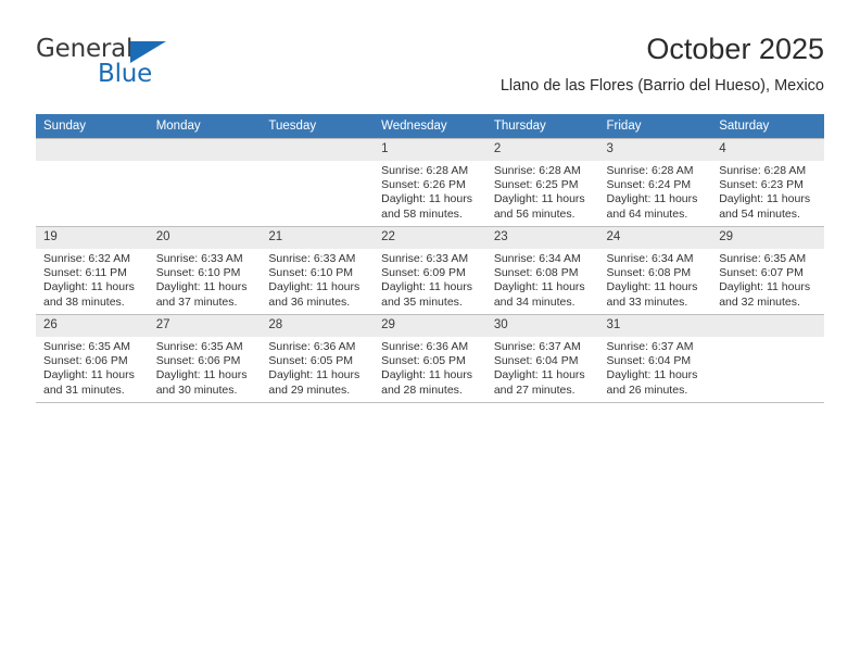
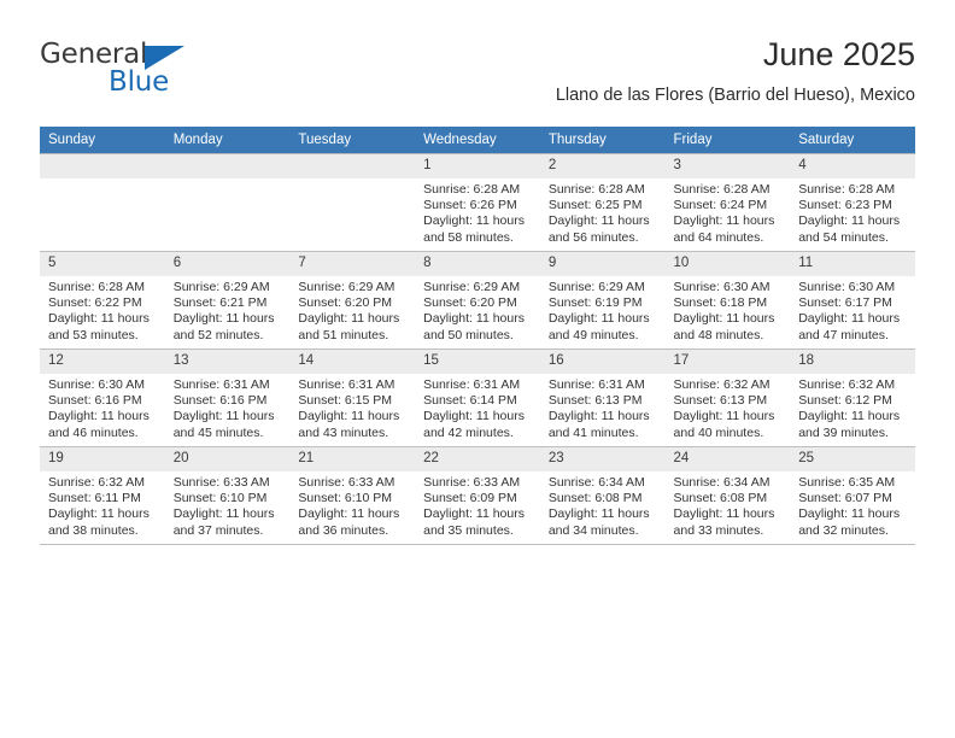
  General
  Blue
- October 2025
+ June 2025
  Llano de las Flores (Barrio del Hueso), Mexico
  Sunday	Monday	Tuesday	Wednesday	Thursday	Friday	Saturday
  			1Sunrise: 6:28 AMSunset: 6:26 PMDaylight: 11 hoursand 58 minutes.	2Sunrise: 6:28 AMSunset: 6:25 PMDaylight: 11 hoursand 56 minutes.	3Sunrise: 6:28 AMSunset: 6:24 PMDaylight: 11 hoursand 64 minutes.	4Sunrise: 6:28 AMSunset: 6:23 PMDaylight: 11 hoursand 54 minutes.
+ 5Sunrise: 6:28 AMSunset: 6:22 PMDaylight: 11 hoursand 53 minutes.	6Sunrise: 6:29 AMSunset: 6:21 PMDaylight: 11 hoursand 52 minutes.	7Sunrise: 6:29 AMSunset: 6:20 PMDaylight: 11 hoursand 51 minutes.	8Sunrise: 6:29 AMSunset: 6:20 PMDaylight: 11 hoursand 50 minutes.	9Sunrise: 6:29 AMSunset: 6:19 PMDaylight: 11 hoursand 49 minutes.	10Sunrise: 6:30 AMSunset: 6:18 PMDaylight: 11 hoursand 48 minutes.	11Sunrise: 6:30 AMSunset: 6:17 PMDaylight: 11 hoursand 47 minutes.
+ 12Sunrise: 6:30 AMSunset: 6:16 PMDaylight: 11 hoursand 46 minutes.	13Sunrise: 6:31 AMSunset: 6:16 PMDaylight: 11 hoursand 45 minutes.	14Sunrise: 6:31 AMSunset: 6:15 PMDaylight: 11 hoursand 43 minutes.	15Sunrise: 6:31 AMSunset: 6:14 PMDaylight: 11 hoursand 42 minutes.	16Sunrise: 6:31 AMSunset: 6:13 PMDaylight: 11 hoursand 41 minutes.	17Sunrise: 6:32 AMSunset: 6:13 PMDaylight: 11 hoursand 40 minutes.	18Sunrise: 6:32 AMSunset: 6:12 PMDaylight: 11 hoursand 39 minutes.
- 19Sunrise: 6:32 AMSunset: 6:11 PMDaylight: 11 hoursand 38 minutes.	20Sunrise: 6:33 AMSunset: 6:10 PMDaylight: 11 hoursand 37 minutes.	21Sunrise: 6:33 AMSunset: 6:10 PMDaylight: 11 hoursand 36 minutes.	22Sunrise: 6:33 AMSunset: 6:09 PMDaylight: 11 hoursand 35 minutes.	23Sunrise: 6:34 AMSunset: 6:08 PMDaylight: 11 hoursand 34 minutes.	24Sunrise: 6:34 AMSunset: 6:08 PMDaylight: 11 hoursand 33 minutes.	29Sunrise: 6:35 AMSunset: 6:07 PMDaylight: 11 hoursand 32 minutes.
+ 19Sunrise: 6:32 AMSunset: 6:11 PMDaylight: 11 hoursand 38 minutes.	20Sunrise: 6:33 AMSunset: 6:10 PMDaylight: 11 hoursand 37 minutes.	21Sunrise: 6:33 AMSunset: 6:10 PMDaylight: 11 hoursand 36 minutes.	22Sunrise: 6:33 AMSunset: 6:09 PMDaylight: 11 hoursand 35 minutes.	23Sunrise: 6:34 AMSunset: 6:08 PMDaylight: 11 hoursand 34 minutes.	24Sunrise: 6:34 AMSunset: 6:08 PMDaylight: 11 hoursand 33 minutes.	25Sunrise: 6:35 AMSunset: 6:07 PMDaylight: 11 hoursand 32 minutes.
- 26Sunrise: 6:35 AMSunset: 6:06 PMDaylight: 11 hoursand 31 minutes.	27Sunrise: 6:35 AMSunset: 6:06 PMDaylight: 11 hoursand 30 minutes.	28Sunrise: 6:36 AMSunset: 6:05 PMDaylight: 11 hoursand 29 minutes.	29Sunrise: 6:36 AMSunset: 6:05 PMDaylight: 11 hoursand 28 minutes.	30Sunrise: 6:37 AMSunset: 6:04 PMDaylight: 11 hoursand 27 minutes.	31Sunrise: 6:37 AMSunset: 6:04 PMDaylight: 11 hoursand 26 minutes.
